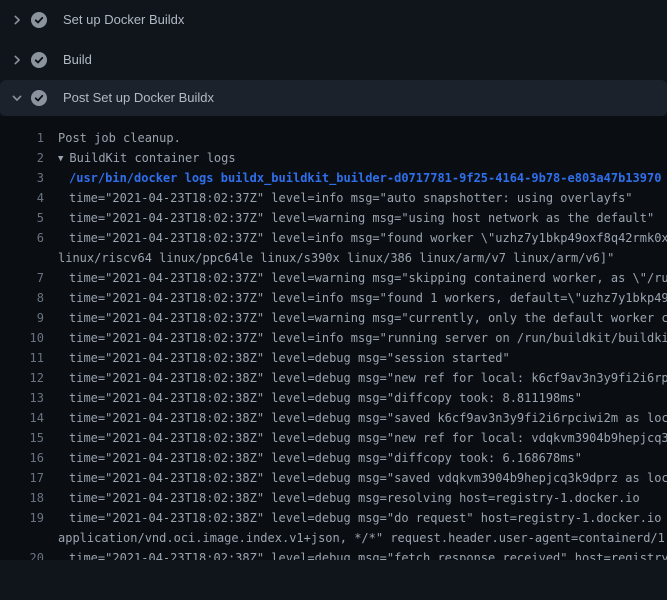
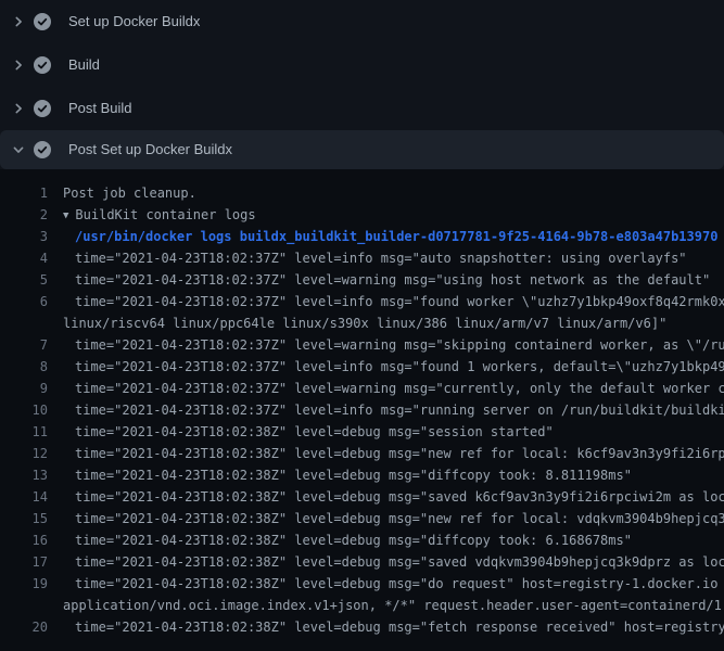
  Set up Docker Buildx
  Build
+ Post Build
  Post Set up Docker Buildx
  1
  Post job cleanup.
  2
  ▼ BuildKit container logs
  3
  /usr/bin/docker logs buildx_buildkit_builder-d0717781-9f25-4164-9b78-e803a47b13970
  4
  time="2021-04-23T18:02:37Z" level=info msg="auto snapshotter: using overlayfs"
  5
  time="2021-04-23T18:02:37Z" level=warning msg="using host network as the default"
  6
  time="2021-04-23T18:02:37Z" level=info msg="found worker \"uzhz7y1bkp49oxf8q42rmk0x
  linux/riscv64 linux/ppc64le linux/s390x linux/386 linux/arm/v7 linux/arm/v6]"
  7
  time="2021-04-23T18:02:37Z" level=warning msg="skipping containerd worker, as \"/ru
  8
  time="2021-04-23T18:02:37Z" level=info msg="found 1 workers, default=\"uzhz7y1bkp49
  9
  time="2021-04-23T18:02:37Z" level=warning msg="currently, only the default worker c
  10
  time="2021-04-23T18:02:37Z" level=info msg="running server on /run/buildkit/buildki
  11
  time="2021-04-23T18:02:38Z" level=debug msg="session started"
  12
  time="2021-04-23T18:02:38Z" level=debug msg="new ref for local: k6cf9av3n3y9fi2i6rp
  13
  time="2021-04-23T18:02:38Z" level=debug msg="diffcopy took: 8.811198ms"
  14
  time="2021-04-23T18:02:38Z" level=debug msg="saved k6cf9av3n3y9fi2i6rpciwi2m as loc
  15
  time="2021-04-23T18:02:38Z" level=debug msg="new ref for local: vdqkvm3904b9hepjcq3
  16
  time="2021-04-23T18:02:38Z" level=debug msg="diffcopy took: 6.168678ms"
  17
  time="2021-04-23T18:02:38Z" level=debug msg="saved vdqkvm3904b9hepjcq3k9dprz as loc
- 18
- time="2021-04-23T18:02:38Z" level=debug msg=resolving host=registry-1.docker.io
  19
  time="2021-04-23T18:02:38Z" level=debug msg="do request" host=registry-1.docker.io
  application/vnd.oci.image.index.v1+json, */*" request.header.user-agent=containerd/1
  20
  time="2021-04-23T18:02:38Z" level=debug msg="fetch response received" host=registry
